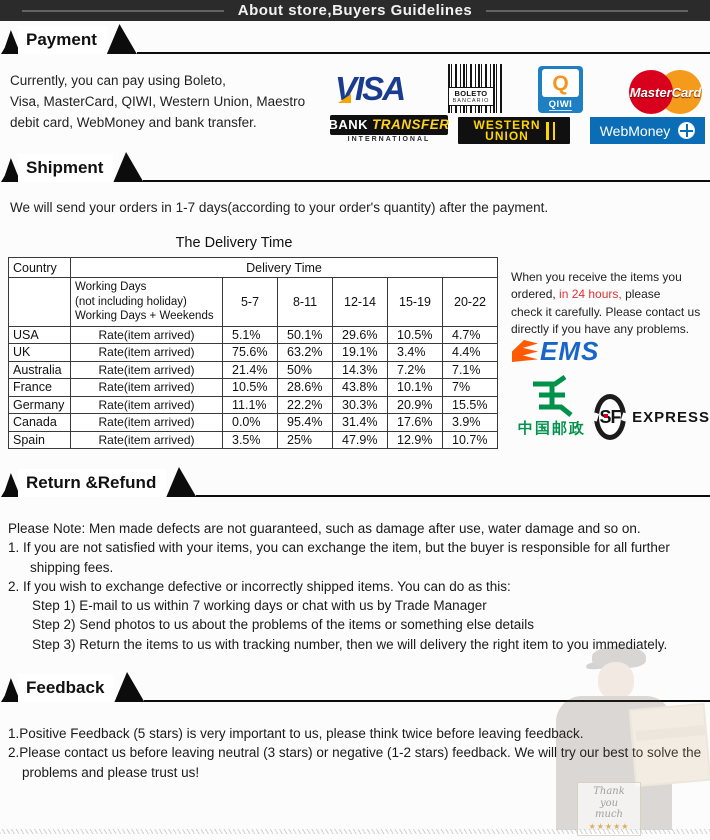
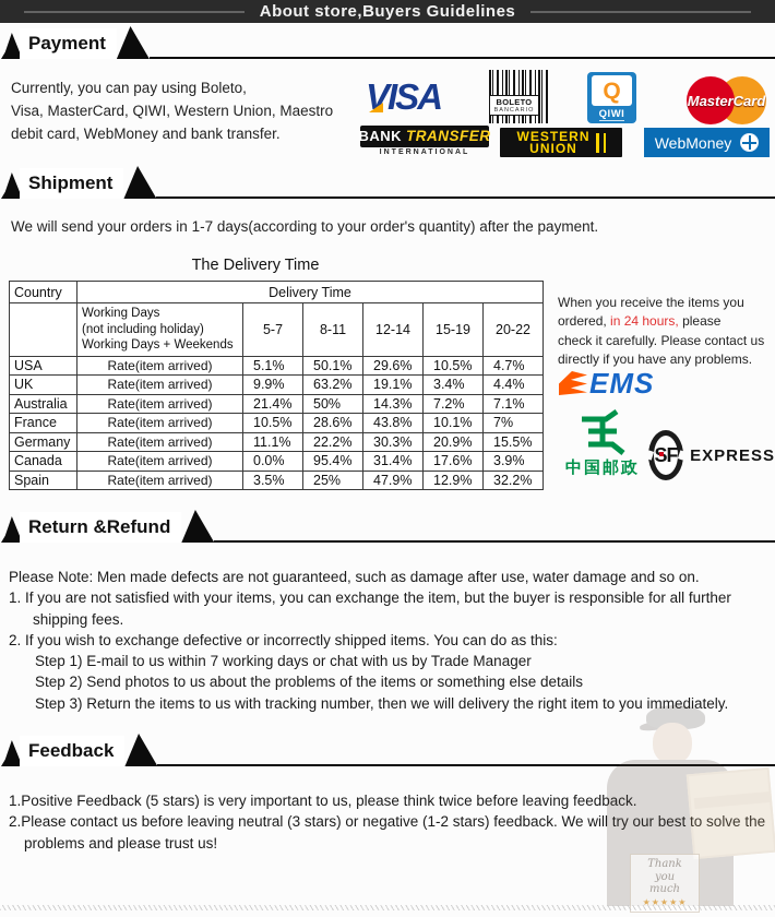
  About store,Buyers Guidelines
  Payment
  Currently, you can pay using Boleto,
  Visa, MasterCard, QIWI, Western Union, Maestro
  debit card, WebMoney and bank transfer.
  VISA
  BOLETO
  Q
  QIWI
  MasterCard
  BANK
  TRANSFER
  WESTERN
  UNION
  WebMoney
  Shipment
  We will send your orders in 1-7 days(according to your order's quantity) after the payment.
  The Delivery Time
  Country	Delivery Time
  	Working Days (not including holiday) Working Days + Weekends	5-7	8-11	12-14	15-19	20-22
  USA	Rate(item arrived)	5.1%	50.1%	29.6%	10.5%	4.7%
- UK	Rate(item arrived)	75.6%	63.2%	19.1%	3.4%	4.4%
+ UK	Rate(item arrived)	9.9%	63.2%	19.1%	3.4%	4.4%
  Australia	Rate(item arrived)	21.4%	50%	14.3%	7.2%	7.1%
  France	Rate(item arrived)	10.5%	28.6%	43.8%	10.1%	7%
  Germany	Rate(item arrived)	11.1%	22.2%	30.3%	20.9%	15.5%
  Canada	Rate(item arrived)	0.0%	95.4%	31.4%	17.6%	3.9%
- Spain	Rate(item arrived)	3.5%	25%	47.9%	12.9%	10.7%
+ Spain	Rate(item arrived)	3.5%	25%	47.9%	12.9%	32.2%
  When you receive the items you
  ordered, in 24 hours, please
  check it carefully. Please contact us
  directly if you have any problems.
  EMS
  中国邮政
  EXPRESS
  Return &Refund
  Please Note: Men made defects are not guaranteed, such as damage after use, water damage and so on.
  1. If you are not satisfied with your items, you can exchange the item, but the buyer is responsible for all further shipping fees.
  2. If you wish to exchange defective or incorrectly shipped items. You can do as this:
  Step 1) E-mail to us within 7 working days or chat with us by Trade Manager
  Step 2) Send photos to us about the problems of the items or something else details
  Step 3) Return the items to us with tracking number, then we will delivery the right item to you immediately.
  Feedback
  1.Positive Feedback (5 stars) is very important to us, please think twice before leaving feedback.
  2.Please contact us before leaving neutral (3 stars) or negative (1-2 stars) feedback. We will try our best to solve the problems and please trust us!
  Thank
  you
  much
  ★★★★★
